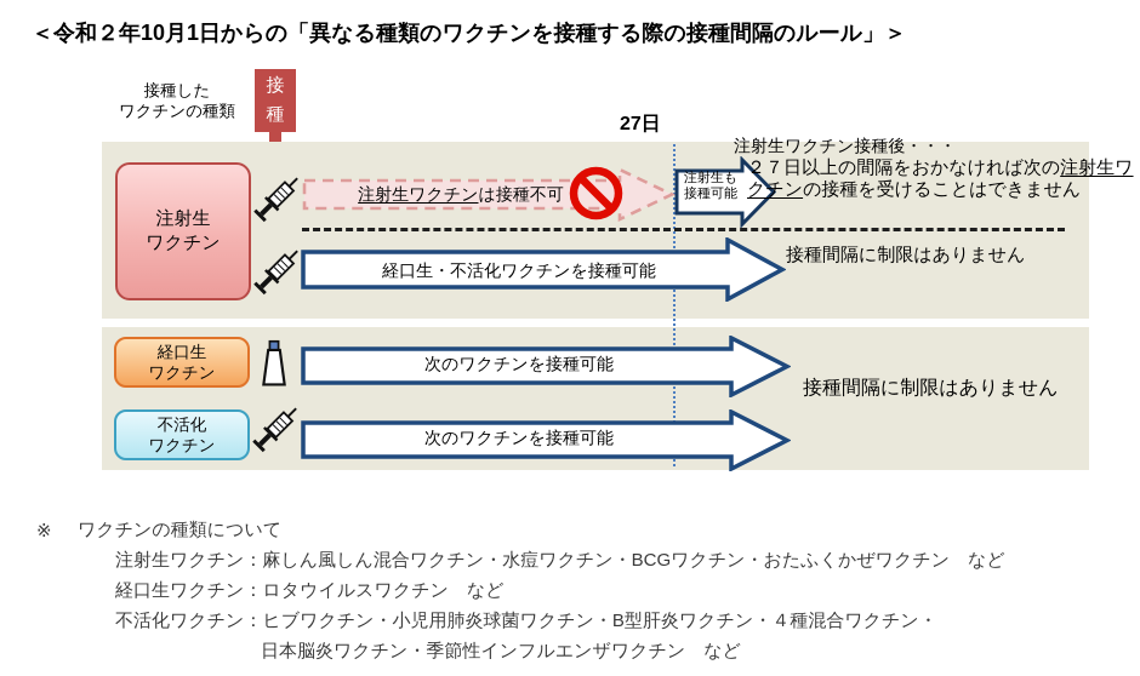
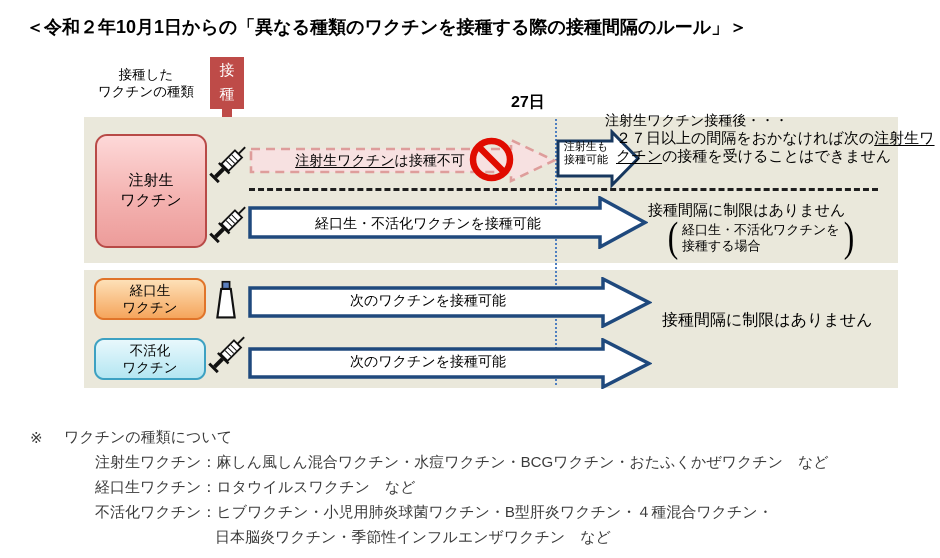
  ＜令和２年10月1日からの「異なる種類のワクチンを接種する際の接種間隔のルール」＞
  接種した
  ワクチンの種類
  接
  種
  27日
  注射生
  ワクチン
  注射生ワクチンは接種不可
  注射生も
  接種可能
  注射生ワクチン接種後・・・
  ２７日以上の間隔をおかなければ次の注射生ワクチンの接種を受けることはできません
  経口生・不活化ワクチンを接種可能
  接種間隔に制限はありません
+ (
+ 経口生・不活化ワクチンを
+ 接種する場合
+ )
  経口生
  ワクチン
  次のワクチンを接種可能
  不活化
  ワクチン
  次のワクチンを接種可能
  接種間隔に制限はありません
  ※
  ワクチンの種類について
  注射生ワクチン：麻しん風しん混合ワクチン・水痘ワクチン・BCGワクチン・おたふくかぜワクチン など
  経口生ワクチン：ロタウイルスワクチン など
  不活化ワクチン：ヒブワクチン・小児用肺炎球菌ワクチン・B型肝炎ワクチン・４種混合ワクチン・
  日本脳炎ワクチン・季節性インフルエンザワクチン など
